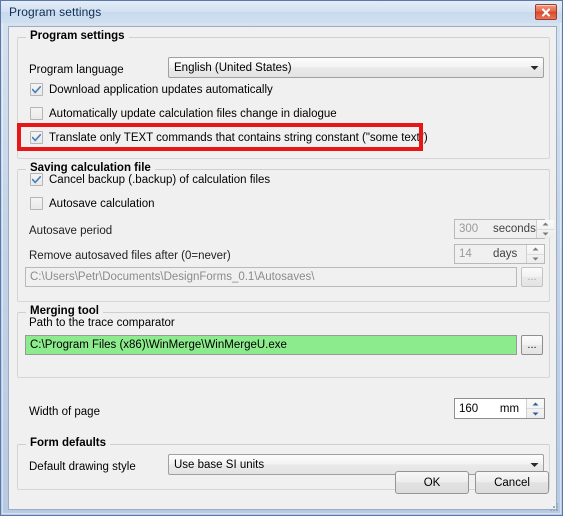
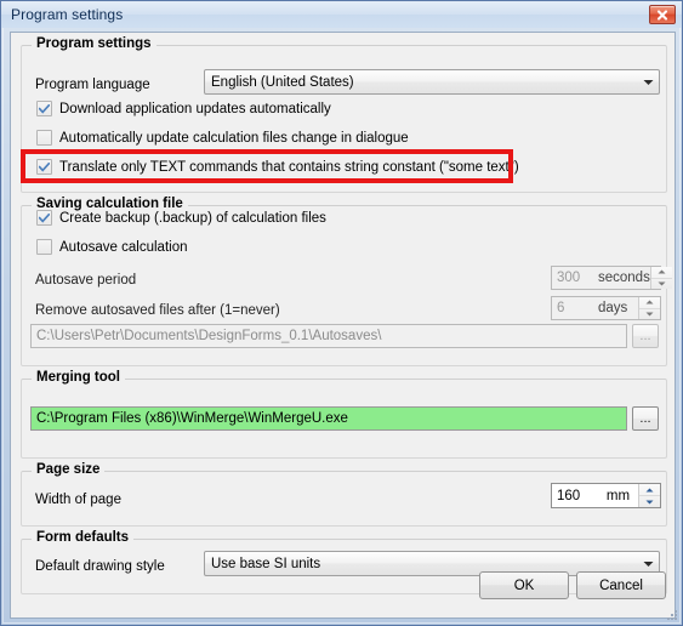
  Program settings
  Program settings
  Program language
  English (United States)
  Download application updates automatically
  Automatically update calculation files change in dialogue
  Translate only TEXT commands that contains string constant ("some text")
  Saving calculation file
- Cancel backup (.backup) of calculation files
+ Create backup (.backup) of calculation files
  Autosave calculation
  Autosave period
  300
  seconds
- Remove autosaved files after (0=never)
+ Remove autosaved files after (1=never)
- 14
+ 6
  days
  C:\Users\Petr\Documents\DesignForms_0.1\Autosaves\
  ...
  Merging tool
- Path to the trace comparator
  C:\Program Files (x86)\WinMerge\WinMergeU.exe
  ...
+ Page size
  Width of page
  160
  mm
  Form defaults
  Default drawing style
  Use base SI units
  OK
  Cancel
